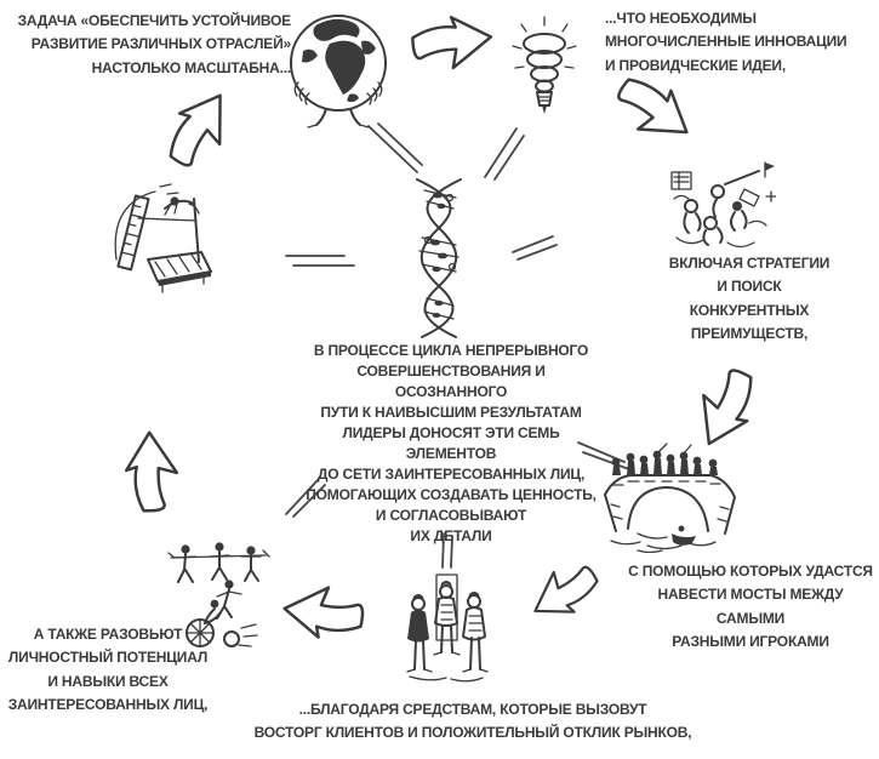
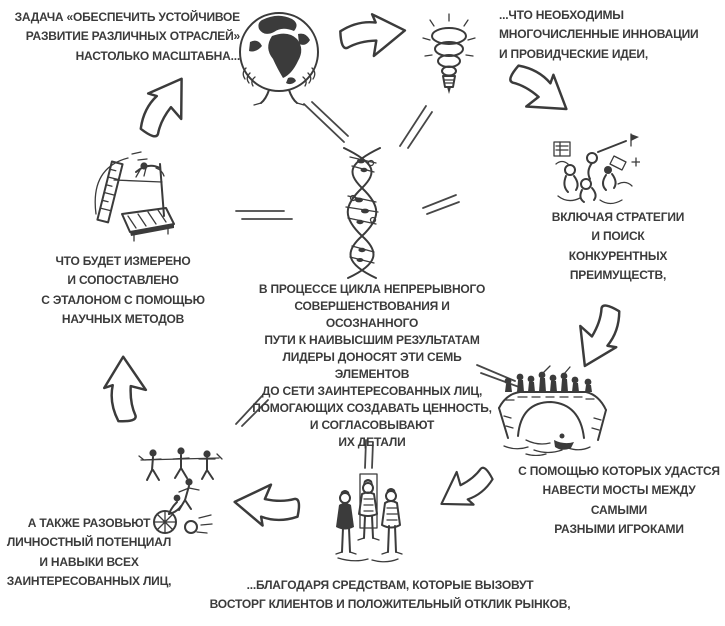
  ЗАДАЧА «ОБЕСПЕЧИТЬ УСТОЙЧИВОЕ
  РАЗВИТИЕ РАЗЛИЧНЫХ ОТРАСЛЕЙ»
  НАСТОЛЬКО МАСШТАБНА...
  ...ЧТО НЕОБХОДИМЫ
  МНОГОЧИСЛЕННЫЕ ИННОВАЦИИ
  И ПРОВИДЧЕСКИЕ ИДЕИ,
  ВКЛЮЧАЯ СТРАТЕГИИ
  И ПОИСК
  КОНКУРЕНТНЫХ
  ПРЕИМУЩЕСТВ,
  С ПОМОЩЬЮ КОТОРЫХ УДАСТСЯ
  НАВЕСТИ МОСТЫ МЕЖДУ САМЫМИ
  РАЗНЫМИ ИГРОКАМИ
  ...БЛАГОДАРЯ СРЕДСТВАМ, КОТОРЫЕ ВЫЗОВУТ
  ВОСТОРГ КЛИЕНТОВ И ПОЛОЖИТЕЛЬНЫЙ ОТКЛИК РЫНКОВ,
  А ТАКЖЕ РАЗОВЬЮТ
  ЛИЧНОСТНЫЙ ПОТЕНЦИАЛ
  И НАВЫКИ ВСЕХ
  ЗАИНТЕРЕСОВАННЫХ ЛИЦ,
+ ЧТО БУДЕТ ИЗМЕРЕНО
+ И СОПОСТАВЛЕНО
+ С ЭТАЛОНОМ С ПОМОЩЬЮ
+ НАУЧНЫХ МЕТОДОВ
  В ПРОЦЕССЕ ЦИКЛА НЕПРЕРЫВНОГО
  СОВЕРШЕНСТВОВАНИЯ И ОСОЗНАННОГО
  ПУТИ К НАИВЫСШИМ РЕЗУЛЬТАТАМ
  ЛИДЕРЫ ДОНОСЯТ ЭТИ СЕМЬ ЭЛЕМЕНТОВ
  ДО СЕТИ ЗАИНТЕРЕСОВАННЫХ ЛИЦ,
  ПОМОГАЮЩИХ СОЗДАВАТЬ ЦЕННОСТЬ,
  И СОГЛАСОВЫВАЮТ
  ИХ ДЕТАЛИ
